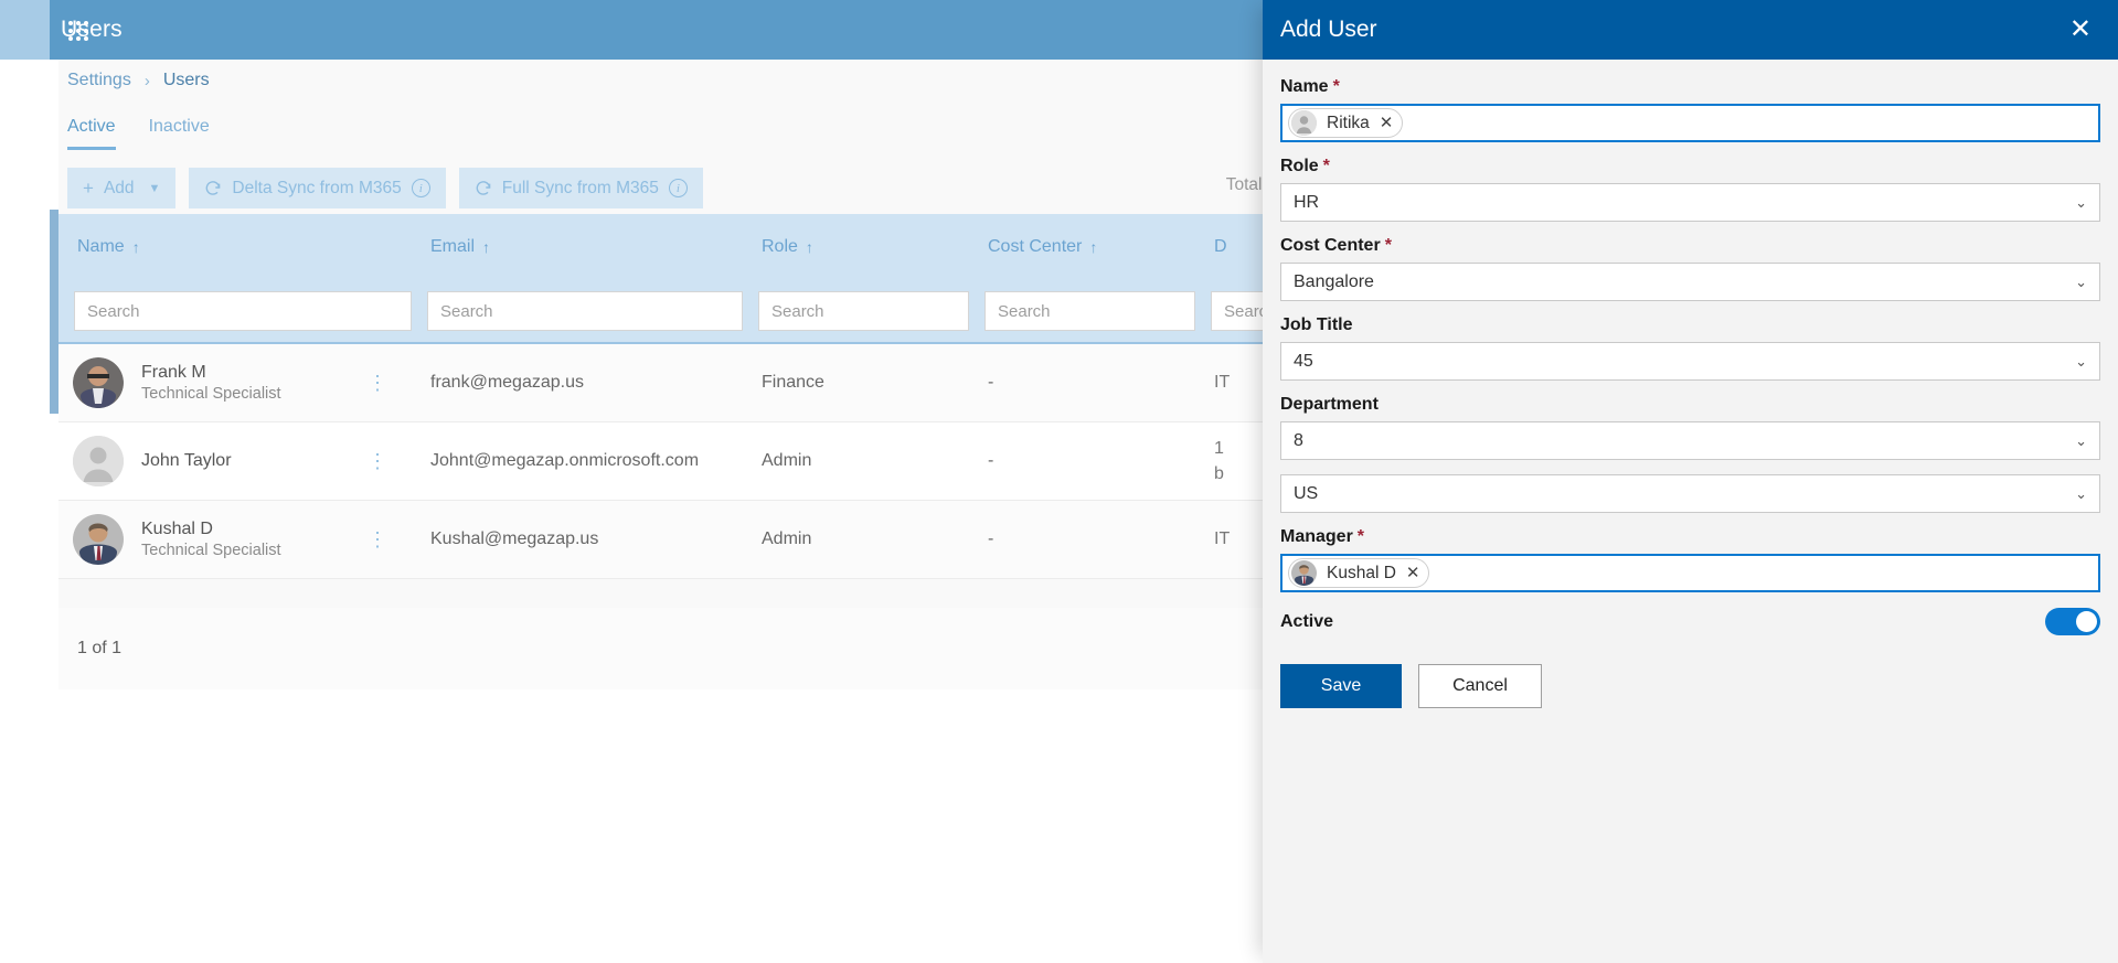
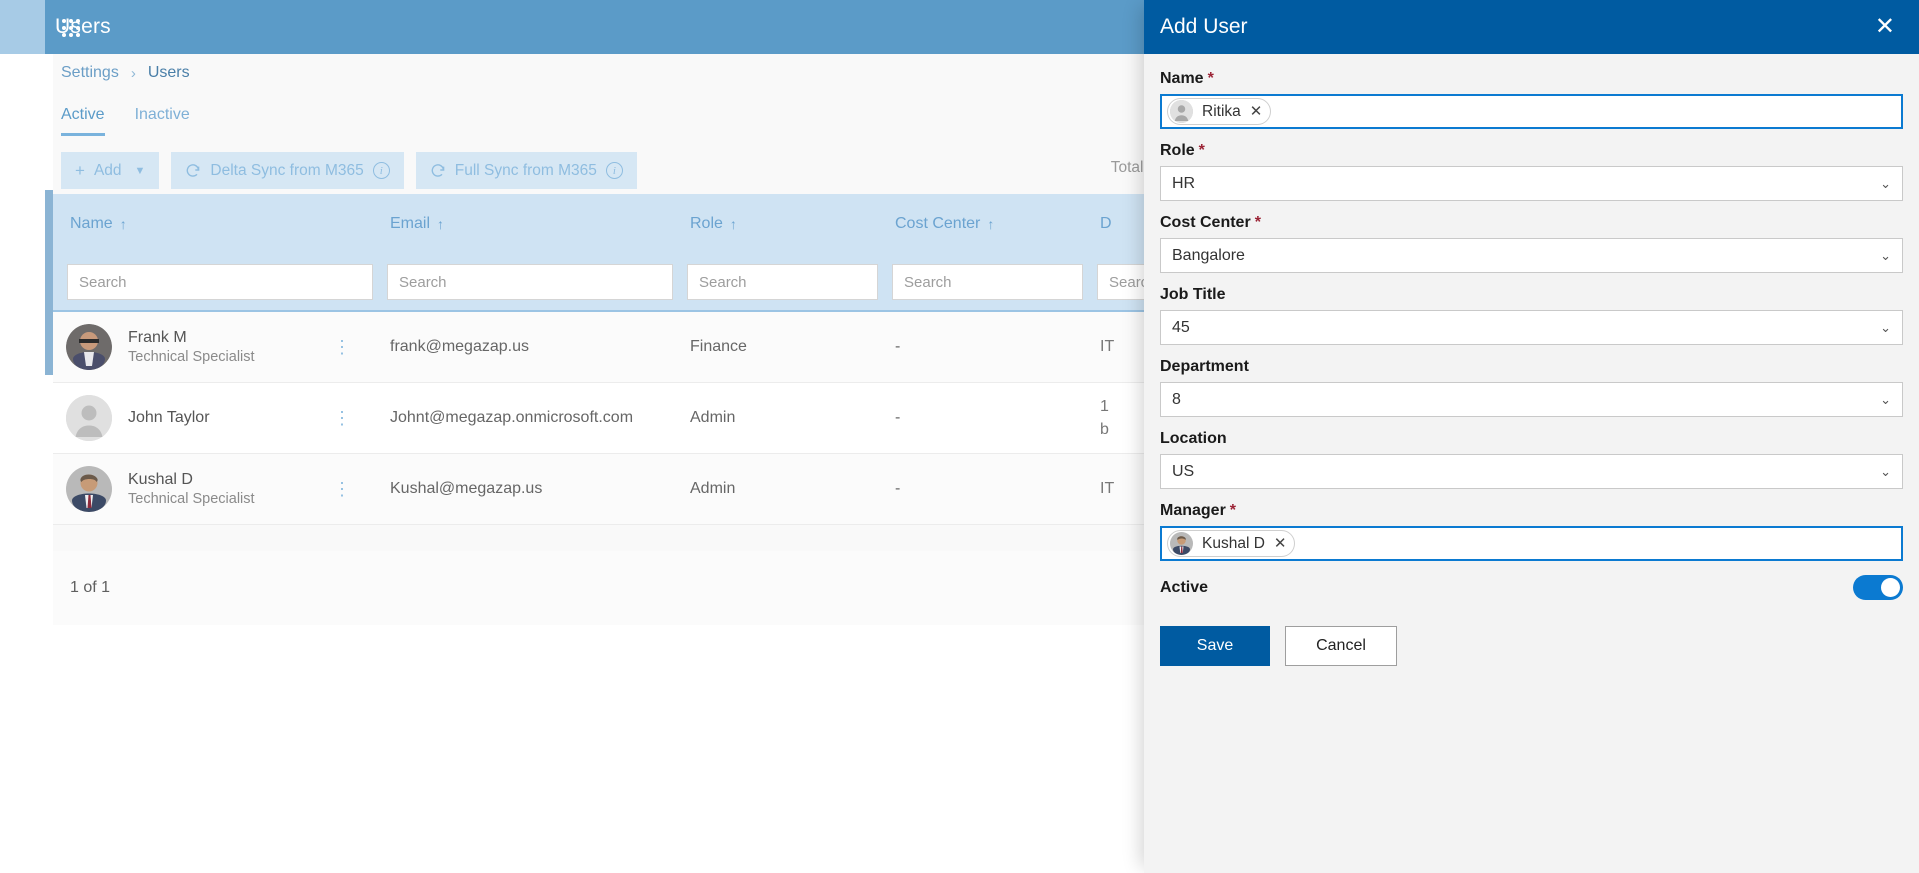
  Settings
  ›
  Users
  Active
  Inactive
  +
  Add
  ▼
  Delta Sync from M365
  i
  Full Sync from M365
  i
  Total
  Name
  ↑
  Email
  ↑
  Role
  ↑
  Cost Center
  ↑
  D
  Search
  Search
  Search
  Search
  Frank M
  Technical Specialist
  ⋮
  frank@megazap.us
  Finance
  -
  IT
  John Taylor
  ⋮
  Johnt@megazap.onmicrosoft.com
  Admin
  -
  1
  b
  Kushal D
  Technical Specialist
  ⋮
  Kushal@megazap.us
  Admin
  -
  IT
  1 of 1
  Add User
  ✕
  Name
  *
  Ritika
  ✕
  Role
  *
  HR
  ⌄
  Cost Center
  *
  Bangalore
  ⌄
  Job Title
  45
  ⌄
  Department
  8
  ⌄
+ Location
  US
  ⌄
  Manager
  *
  Kushal D
  ✕
  Active
  Save
  Cancel
